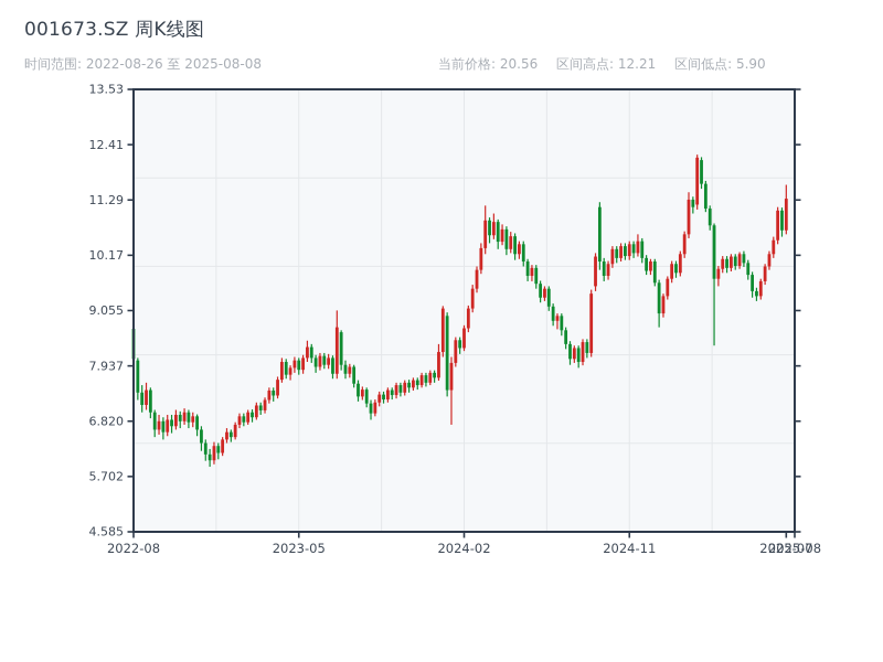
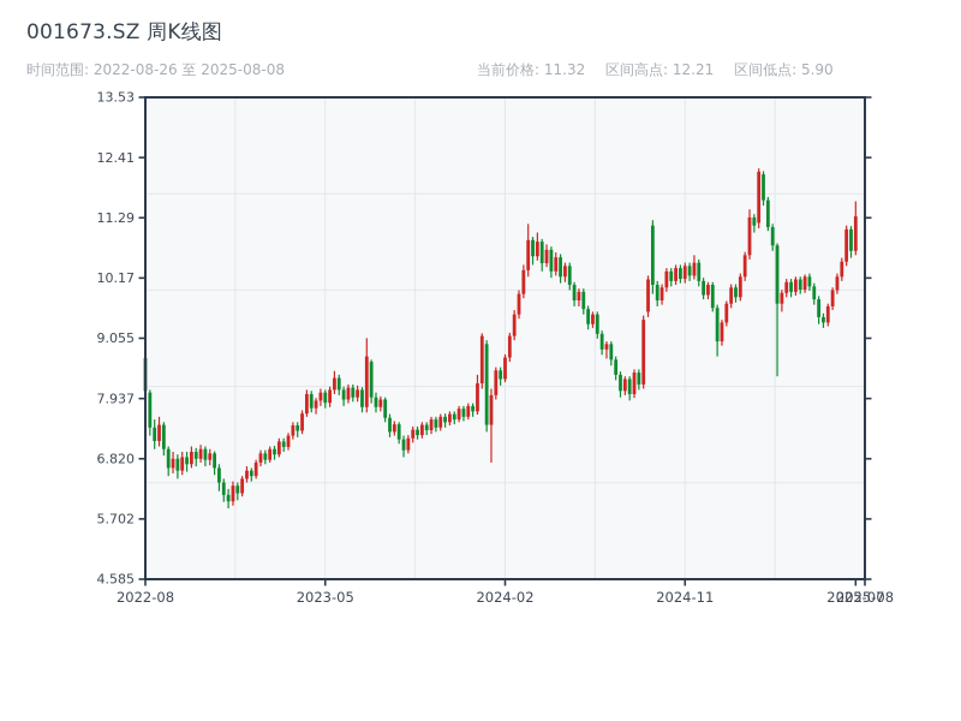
  001673.SZ 周K线图
  时间范围: 2022-08-26 至 2025-08-08
- 当前价格: 20.56 区间高点: 12.21 区间低点: 5.90
+ 当前价格: 11.32 区间高点: 12.21 区间低点: 5.90
  13.53
  12.41
  11.29
  10.17
  9.055
  7.937
  6.820
  5.702
  4.585
  2022-08
  2023-05
  2024-02
  2024-11
  2025-07
  2025-08
